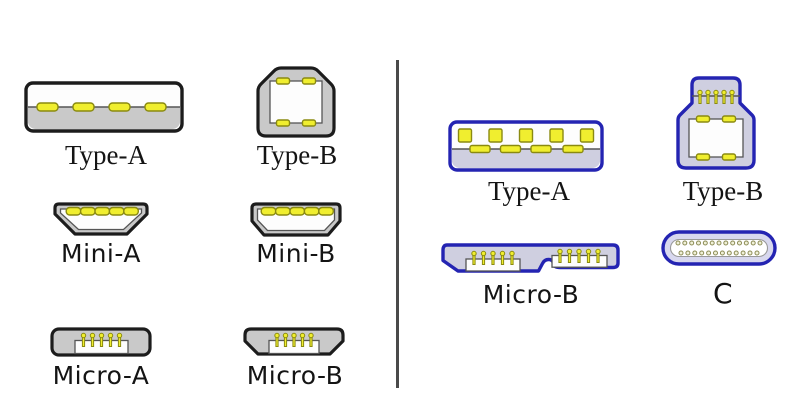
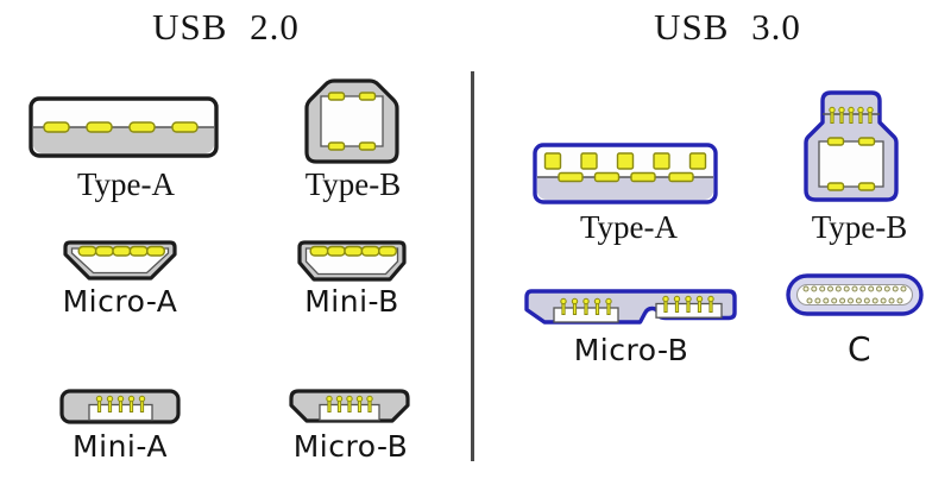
+ USB 2.0
+ USB 3.0
  Type-A
  Type-B
- Mini-A
+ Micro-A
  Mini-B
- Micro-A
+ Mini-A
  Micro-B
  Type-A
  Type-B
  Micro-B
  C
